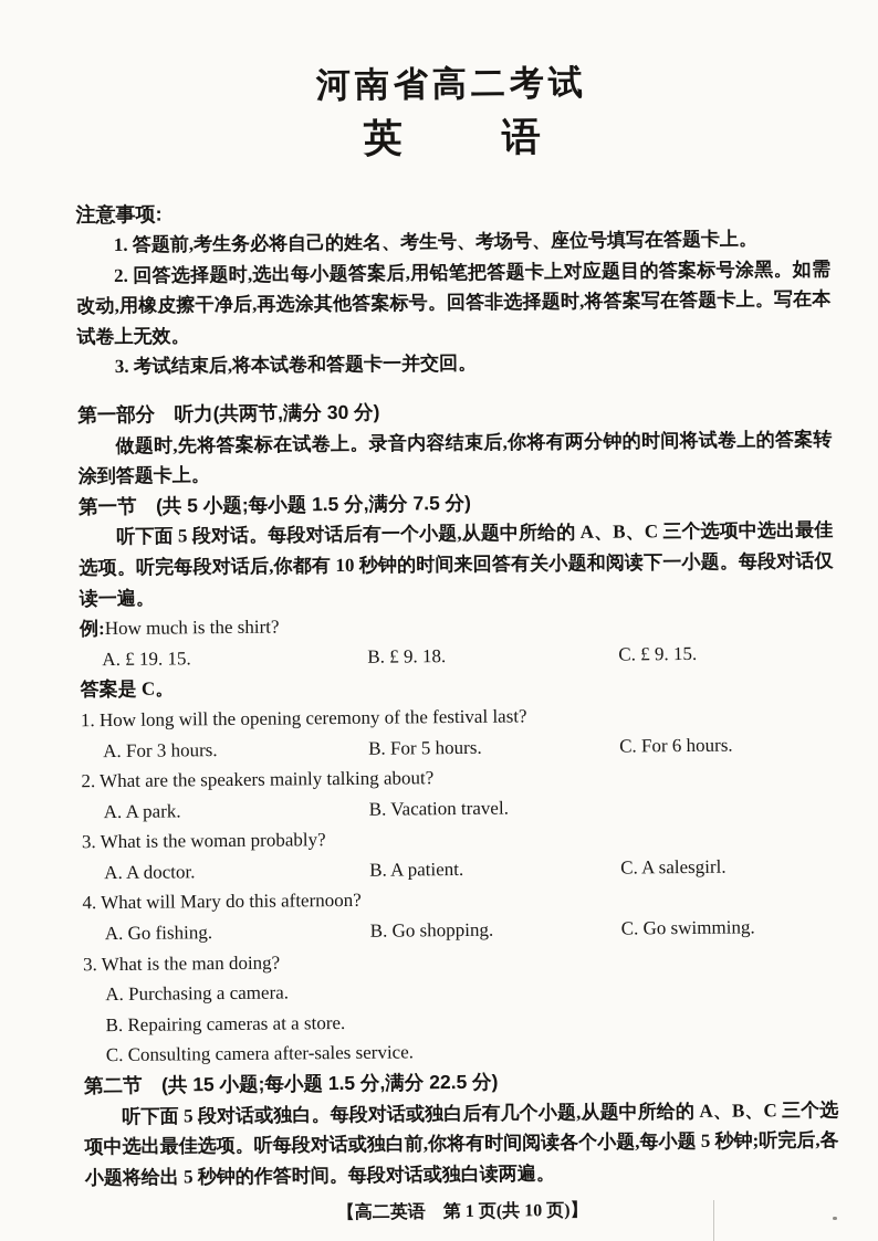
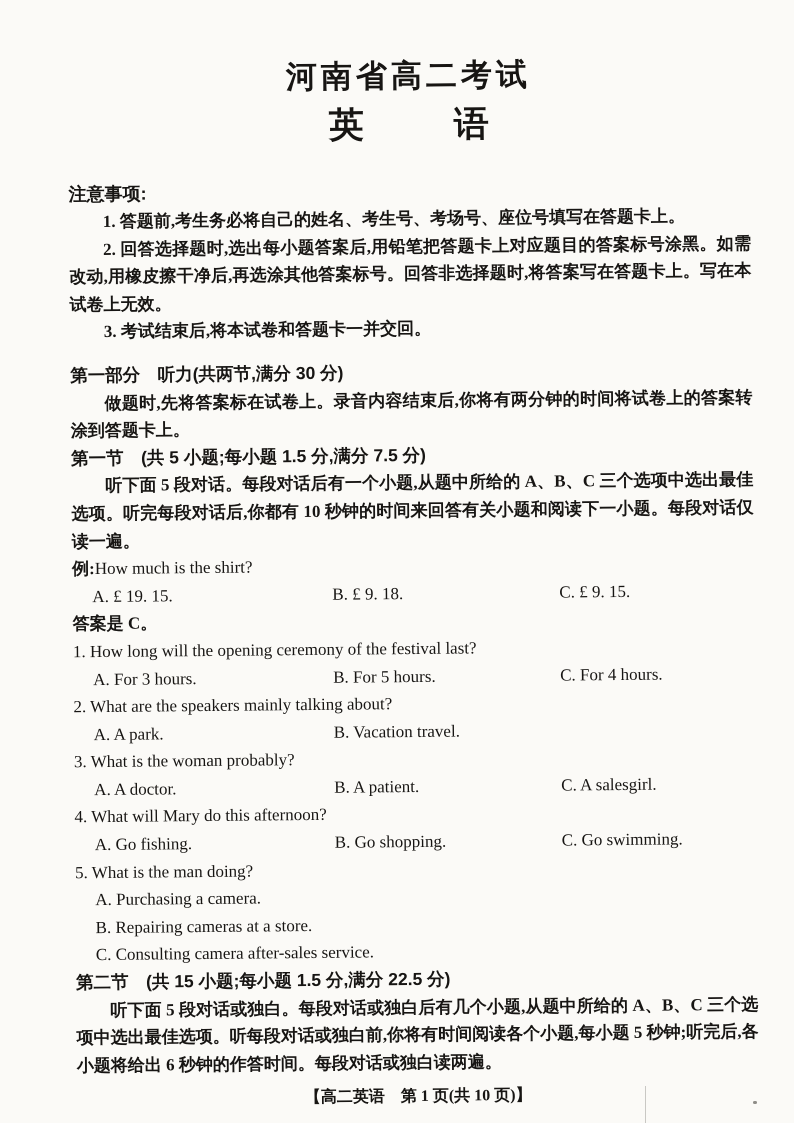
  河南省高二考试
  英 语
  注意事项:
  1. 答题前,考生务必将自己的姓名、考生号、考场号、座位号填写在答题卡上。
  2. 回答选择题时,选出每小题答案后,用铅笔把答题卡上对应题目的答案标号涂黑。如需改动,用橡皮擦干净后,再选涂其他答案标号。回答非选择题时,将答案写在答题卡上。写在本试卷上无效。
  3. 考试结束后,将本试卷和答题卡一并交回。
  第一部分 听力(共两节,满分 30 分)
  做题时,先将答案标在试卷上。录音内容结束后,你将有两分钟的时间将试卷上的答案转涂到答题卡上。
  第一节 (共 5 小题;每小题 1.5 分,满分 7.5 分)
  听下面 5 段对话。每段对话后有一个小题,从题中所给的 A、B、C 三个选项中选出最佳选项。听完每段对话后,你都有 10 秒钟的时间来回答有关小题和阅读下一小题。每段对话仅读一遍。
  例:How much is the shirt?
  A. £ 19. 15.
  B. £ 9. 18.
  C. £ 9. 15.
  答案是 C。
  1. How long will the opening ceremony of the festival last?
  A. For 3 hours.
  B. For 5 hours.
- C. For 6 hours.
+ C. For 4 hours.
  2. What are the speakers mainly talking about?
  A. A park.
  B. Vacation travel.
  3. What is the woman probably?
  A. A doctor.
  B. A patient.
  C. A salesgirl.
  4. What will Mary do this afternoon?
  A. Go fishing.
  B. Go shopping.
  C. Go swimming.
- 3. What is the man doing?
+ 5. What is the man doing?
  A. Purchasing a camera.
  B. Repairing cameras at a store.
  C. Consulting camera after-sales service.
  第二节 (共 15 小题;每小题 1.5 分,满分 22.5 分)
- 听下面 5 段对话或独白。每段对话或独白后有几个小题,从题中所给的 A、B、C 三个选项中选出最佳选项。听每段对话或独白前,你将有时间阅读各个小题,每小题 5 秒钟;听完后,各小题将给出 5 秒钟的作答时间。每段对话或独白读两遍。
+ 听下面 5 段对话或独白。每段对话或独白后有几个小题,从题中所给的 A、B、C 三个选项中选出最佳选项。听每段对话或独白前,你将有时间阅读各个小题,每小题 5 秒钟;听完后,各小题将给出 6 秒钟的作答时间。每段对话或独白读两遍。
  【高二英语 第 1 页(共 10 页)】
